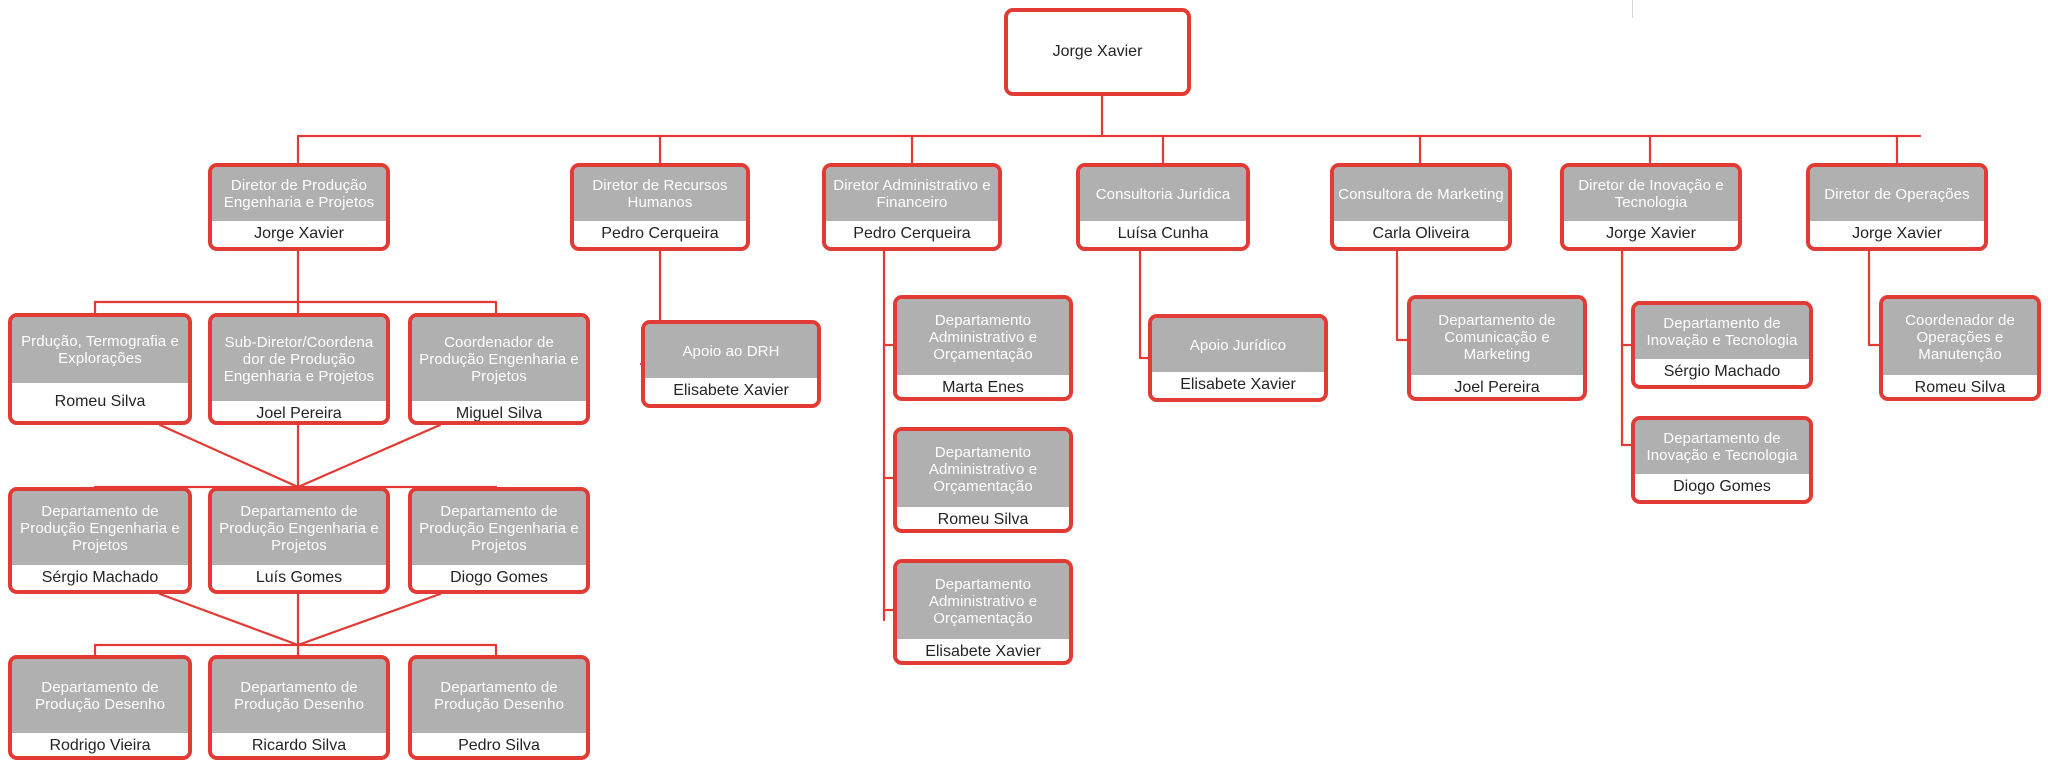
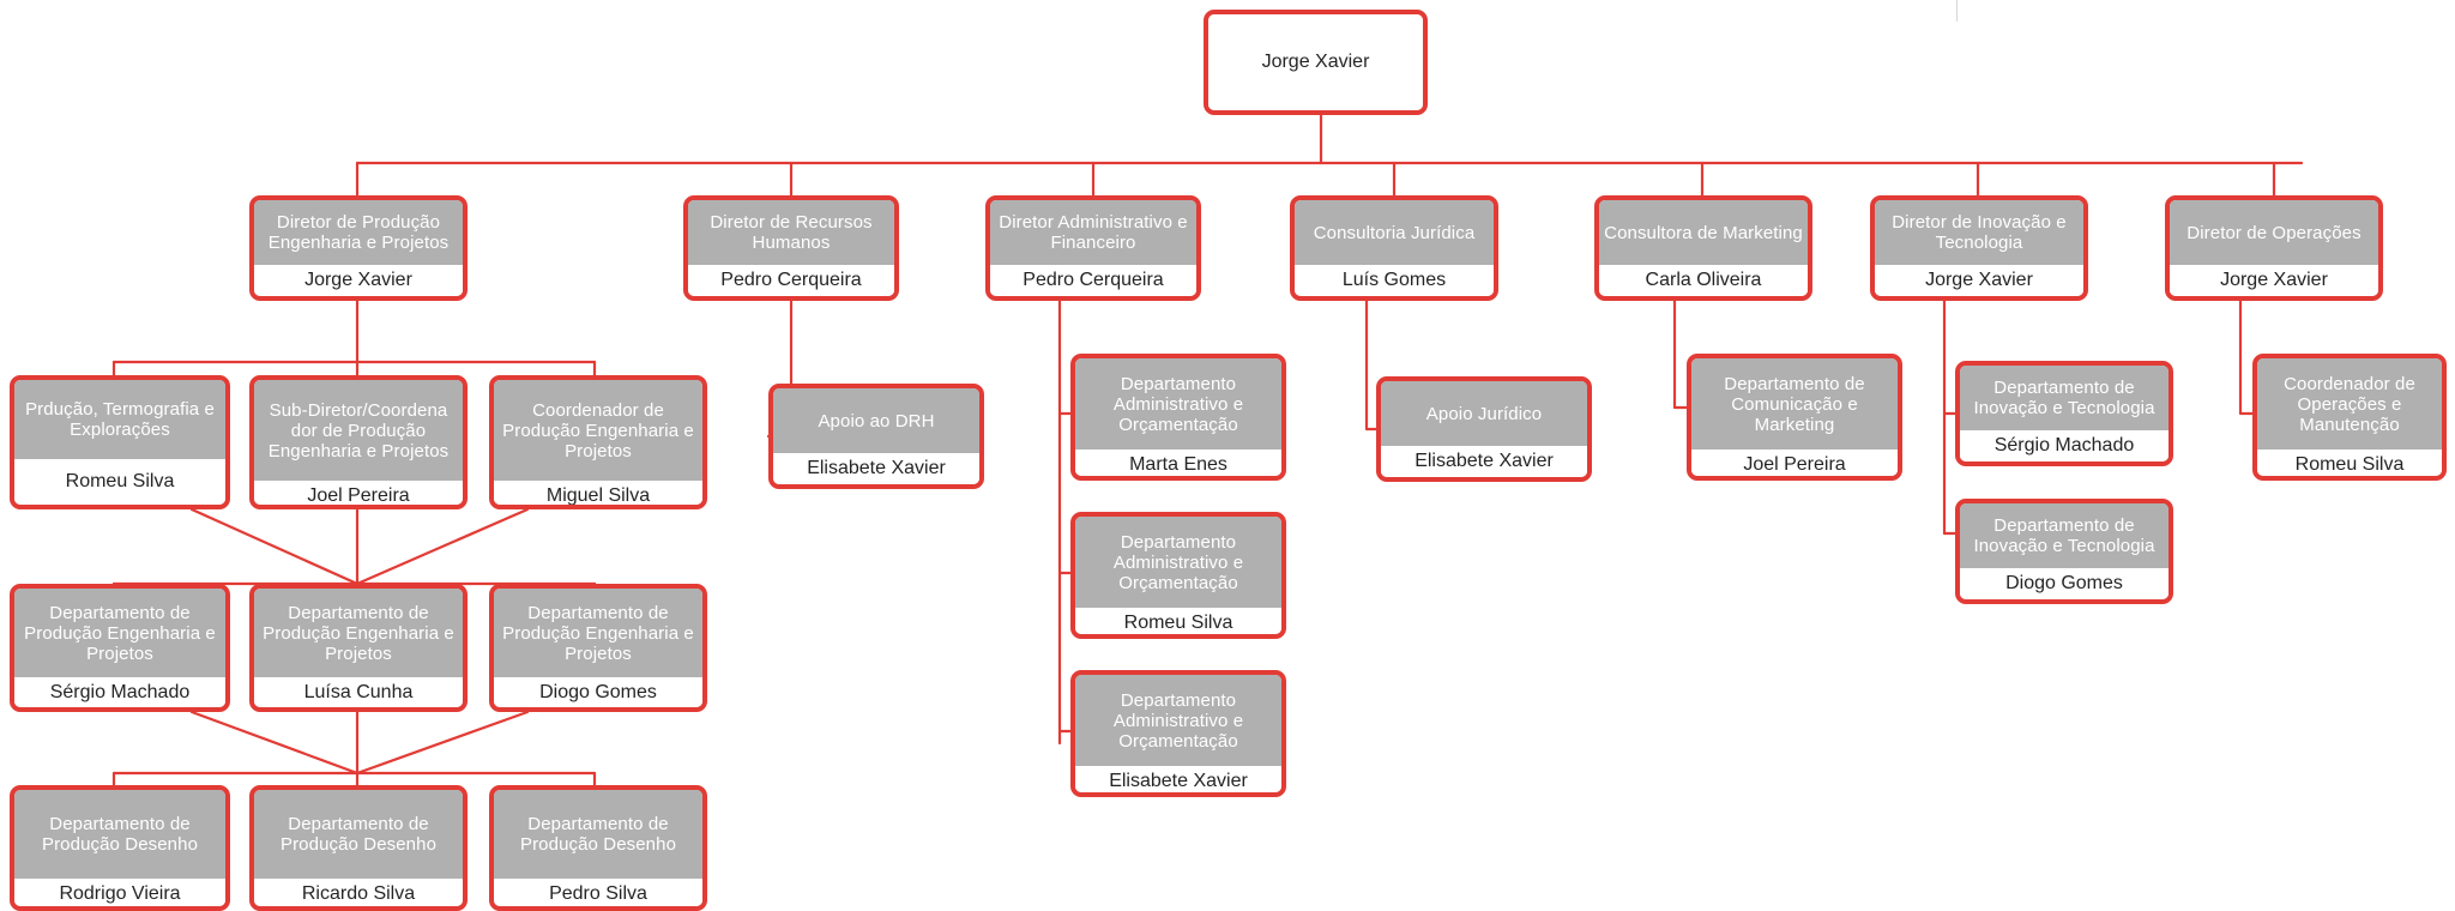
  Jorge Xavier
  Diretor de Produção Engenharia e Projetos
  Jorge Xavier
  Diretor de Recursos Humanos
  Pedro Cerqueira
  Diretor Administrativo e Financeiro
  Pedro Cerqueira
  Consultoria Jurídica
- Luísa Cunha
+ Luís Gomes
  Consultora de Marketing
  Carla Oliveira
  Diretor de Inovação e Tecnologia
  Jorge Xavier
  Diretor de Operações
  Jorge Xavier
  Prdução, Termografia e Explorações
  Romeu Silva
  Sub-Diretor/Coordena dor de Produção Engenharia e Projetos
  Joel Pereira
  Coordenador de Produção Engenharia e Projetos
  Miguel Silva
  Apoio ao DRH
  Elisabete Xavier
  Departamento Administrativo e Orçamentação
  Marta Enes
  Departamento Administrativo e Orçamentação
  Romeu Silva
  Departamento Administrativo e Orçamentação
  Elisabete Xavier
  Apoio Jurídico
  Elisabete Xavier
  Departamento de Comunicação e Marketing
  Joel Pereira
  Departamento de Inovação e Tecnologia
  Sérgio Machado
  Departamento de Inovação e Tecnologia
  Diogo Gomes
  Coordenador de Operações e Manutenção
  Romeu Silva
  Departamento de Produção Engenharia e Projetos
  Sérgio Machado
  Departamento de Produção Engenharia e Projetos
- Luís Gomes
+ Luísa Cunha
  Departamento de Produção Engenharia e Projetos
  Diogo Gomes
  Departamento de Produção Desenho
  Rodrigo Vieira
  Departamento de Produção Desenho
  Ricardo Silva
  Departamento de Produção Desenho
  Pedro Silva
